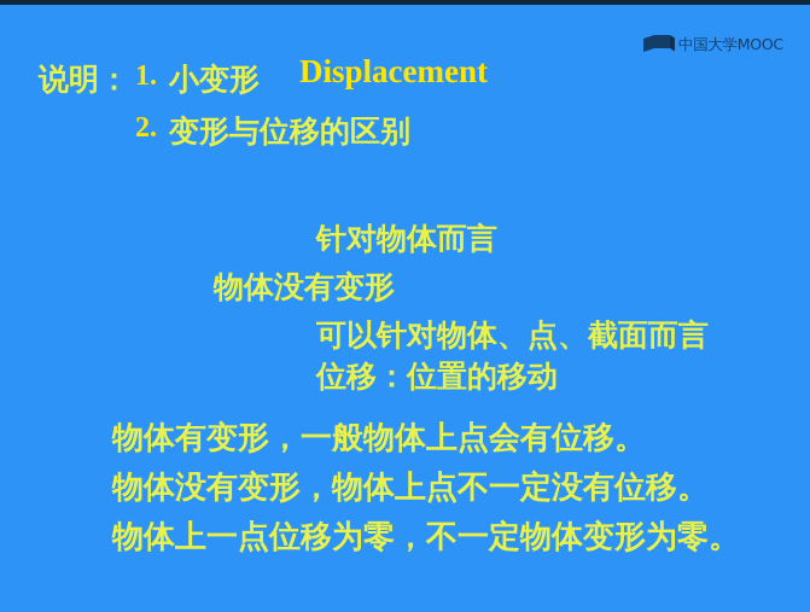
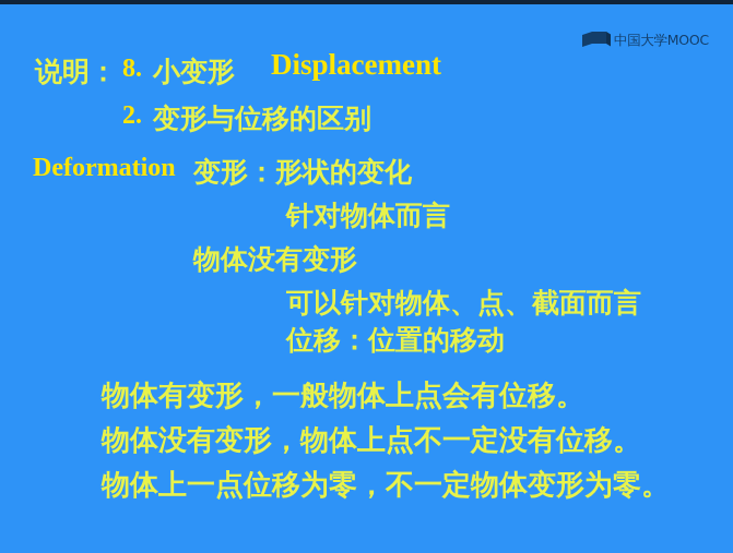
  中国大学MOOC
  说明：
- 1.
+ 8.
  小变形
  Displacement
  2.
  变形与位移的区别
+ Deformation
+ 变形：形状的变化
  针对物体而言
  物体没有变形
  可以针对物体、点、截面而言
  位移：位置的移动
  物体有变形，一般物体上点会有位移。
  物体没有变形，物体上点不一定没有位移。
  物体上一点位移为零，不一定物体变形为零。
